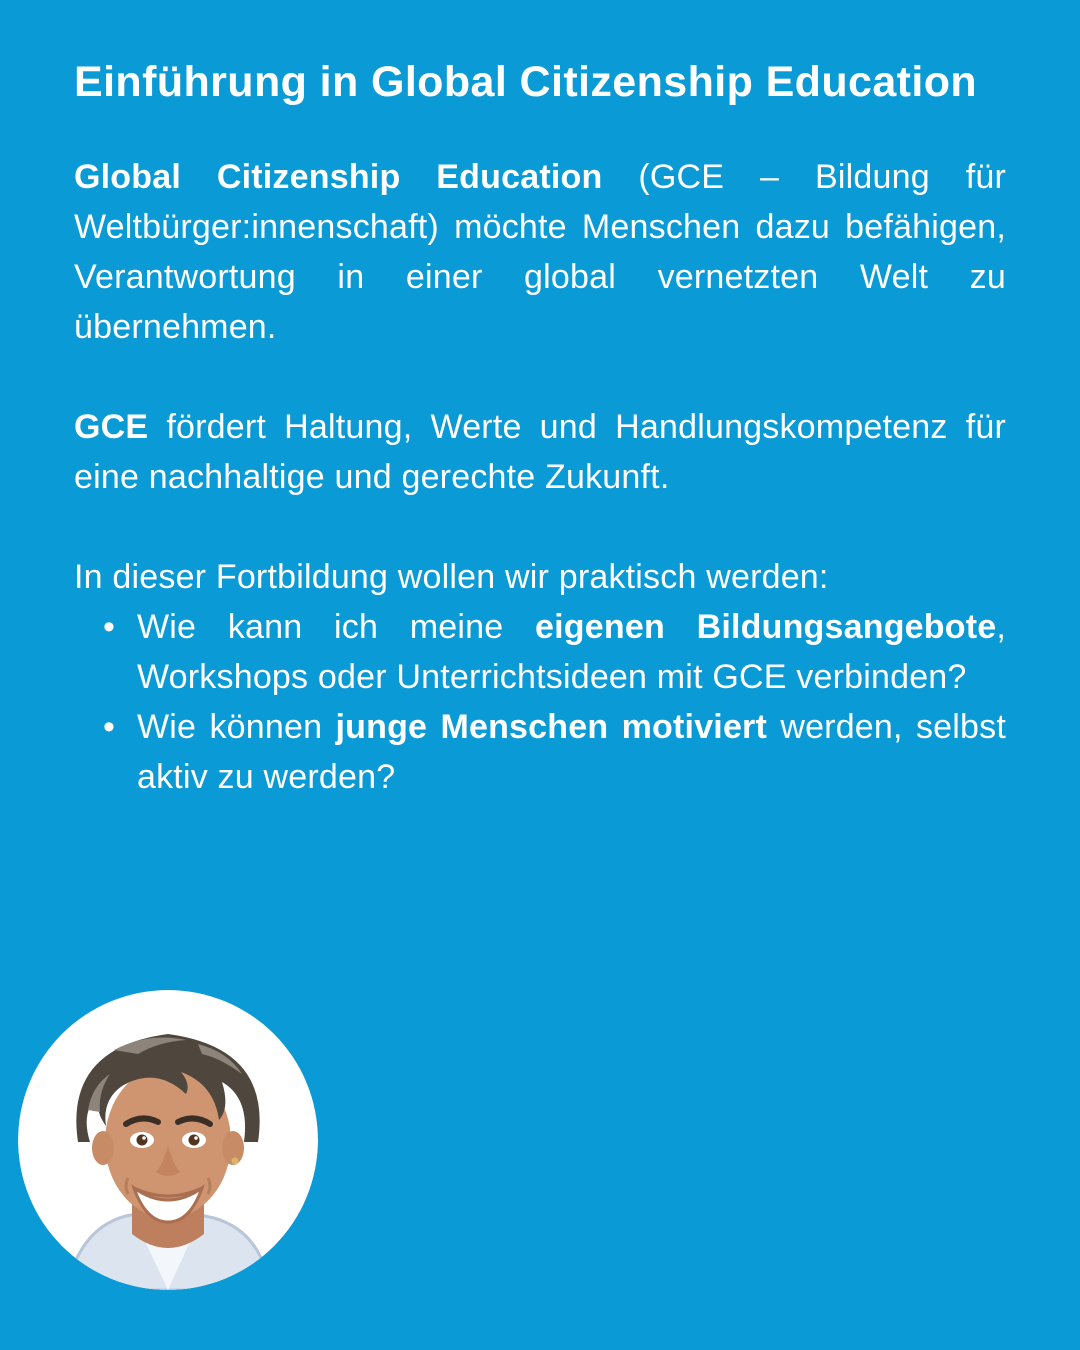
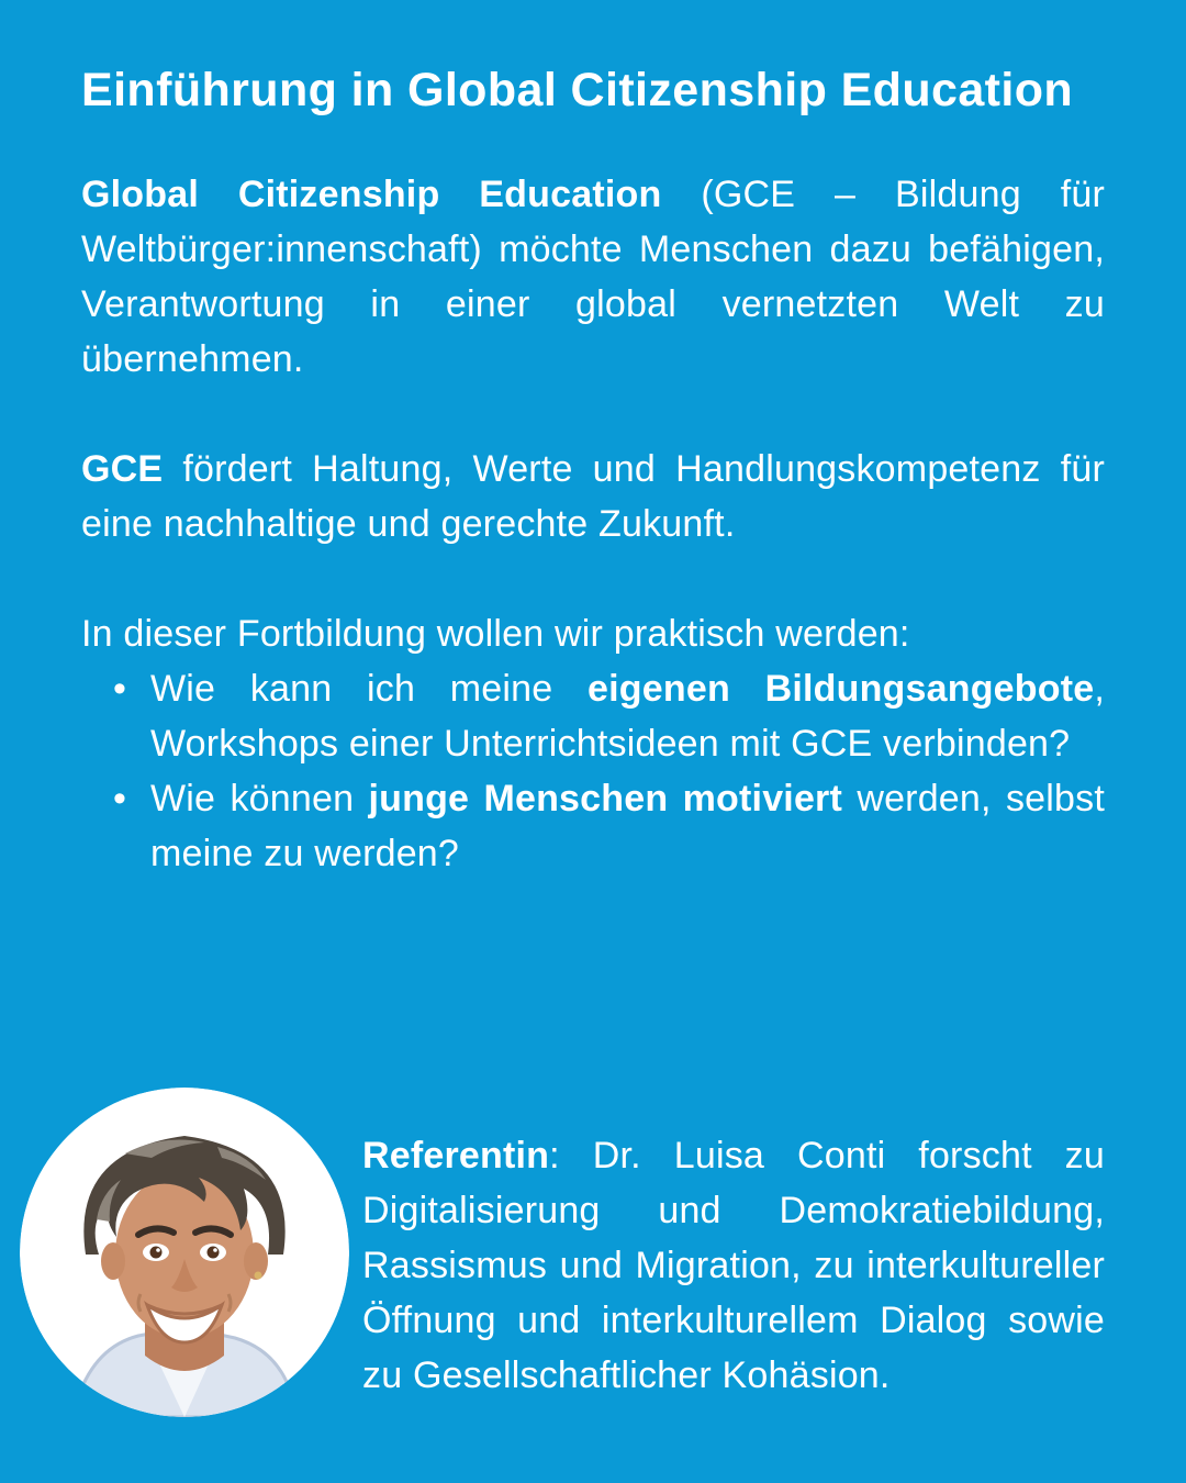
  Einführung in Global Citizenship Education
  Global Citizenship Education (GCE – Bildung für Weltbürger:innenschaft) möchte Menschen dazu befähigen, Verantwortung in einer global vernetzten Welt zu übernehmen.
  GCE fördert Haltung, Werte und Handlungskompetenz für eine nachhaltige und gerechte Zukunft.
  In dieser Fortbildung wollen wir praktisch werden:
  •
- Wie kann ich meine eigenen Bildungsangebote, Workshops oder Unterrichtsideen mit GCE verbinden?
+ Wie kann ich meine eigenen Bildungsangebote, Workshops einer Unterrichtsideen mit GCE verbinden?
  •
- Wie können junge Menschen motiviert werden, selbst aktiv zu werden?
+ Wie können junge Menschen motiviert werden, selbst meine zu werden?
+ Referentin: Dr. Luisa Conti forscht zu Digitalisierung und Demokratiebildung, Rassismus und Migration, zu interkultureller Öffnung und interkulturellem Dialog sowie zu Gesellschaftlicher Kohäsion.
